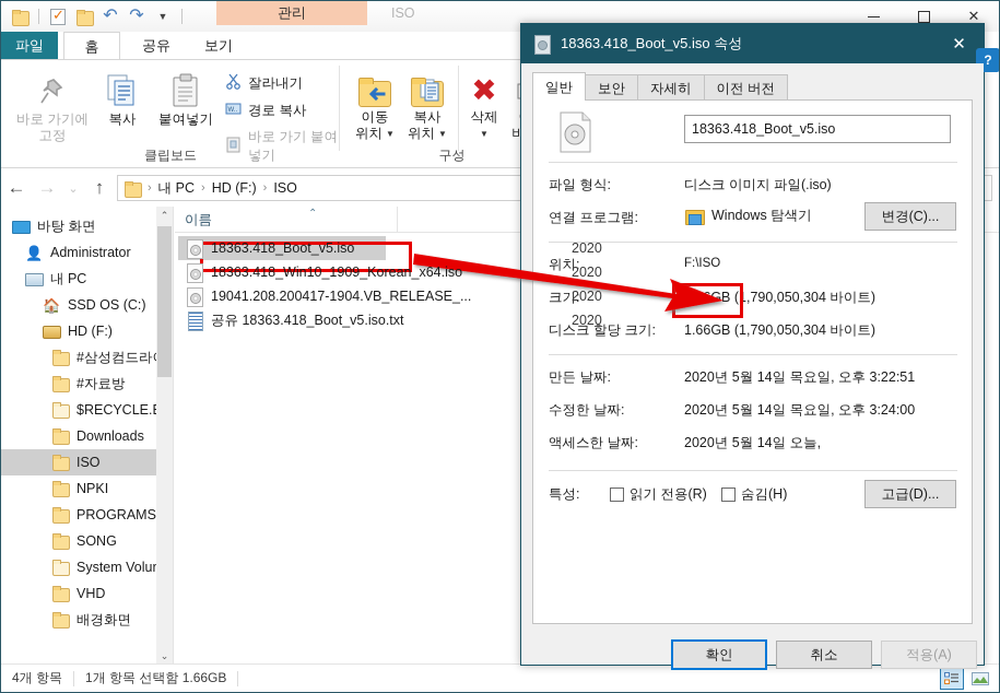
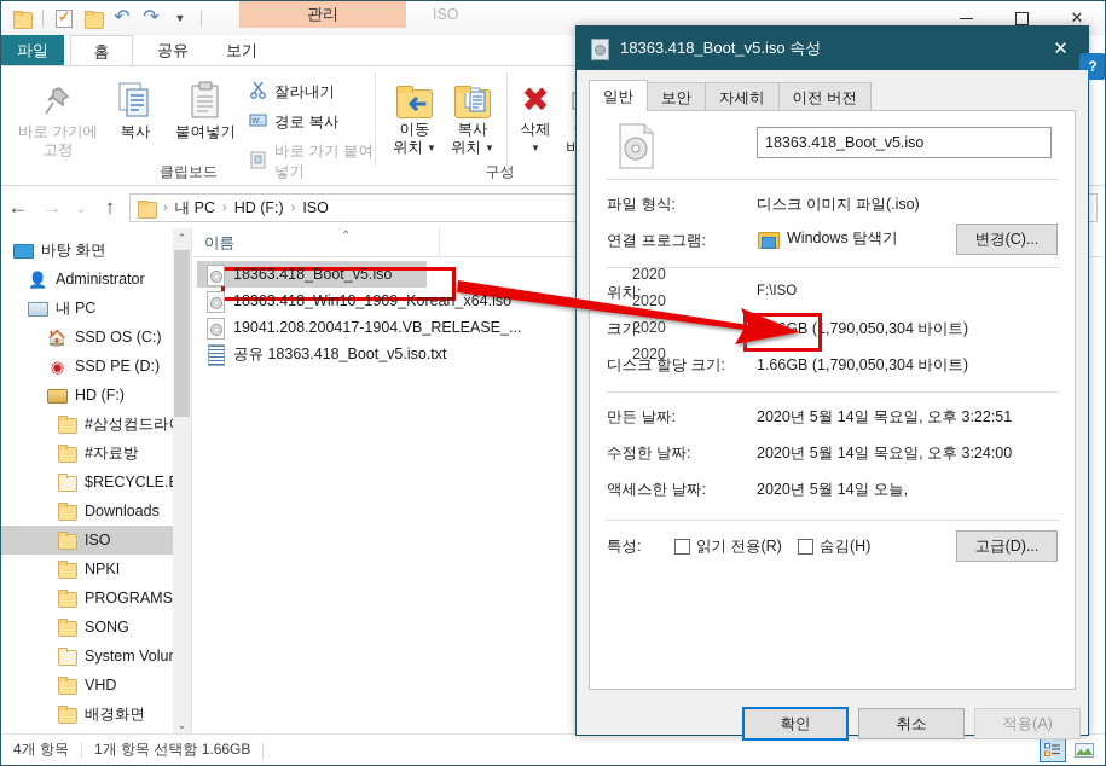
  ↶
  ↷
  ▼
  관리
  ISO
  ✕
  파일
  홈
  공유
  보기
  바로 가기에
  고정
  복사
  붙여넣기
  잘라내기
  경로 복사
  바로 가기 붙여넣기
  클립보드
  이동
  위치
  ▼
  복사
  위치
  ▼
  ✖
  삭제
  ▼
  구성
  ←
  →
  ⌄
  ↑
  ›
  내 PC
  ›
  HD (F:)
  ›
  ISO
  바탕 화면
  👤
  Administrator
  내 PC
  🏠
  SSD OS (C:)
+ ◉
+ SSD PE (D:)
  HD (F:)
  #삼성컴드라
  #자료방
  $RECYCLE.
  Downloads
  ISO
  NPKI
  PROGRAMS
  SONG
  System Volu
  VHD
  배경화면
  ⌃
  ⌄
  이름
  ⌃
  18363.418_Boot_v5.iso
  2020
  18363.418_Win10_1909_Korean_x64.iso
  2020
  19041.208.200417-1904.VB_RELEASE_...
  2020
  공유 18363.418_Boot_v5.iso.txt
  2020
  4개 항목
  1개 항목 선택함 1.66GB
  18363.418_Boot_v5.iso 속성
  ✕
  ?
  일반
  보안
  자세히
  이전 버전
  18363.418_Boot_v5.iso
  파일 형식:
  디스크 이미지 파일(.iso)
  연결 프로그램:
  Windows 탐색기
  변경(C)...
  위치:
  F:\ISO
  크기:
  GB (1,790,050,304 바이트)
  디스크 할당 크기:
  1.66GB (1,790,050,304 바이트)
  만든 날짜:
  2020년 5월 14일 목요일, 오후 3:22:51
  수정한 날짜:
  2020년 5월 14일 목요일, 오후 3:24:00
  액세스한 날짜:
  2020년 5월 14일 오늘,
  특성:
  읽기 전용(R)
  숨김(H)
  고급(D)...
  확인
  취소
  적용(A)
